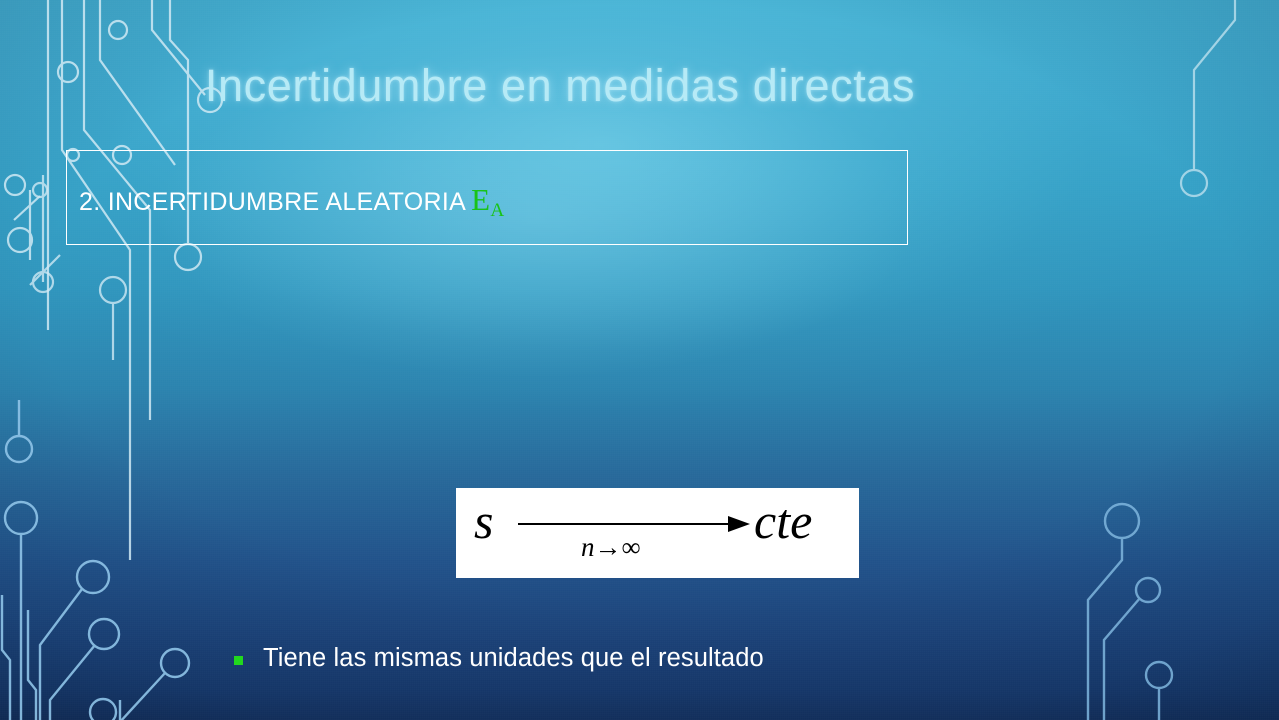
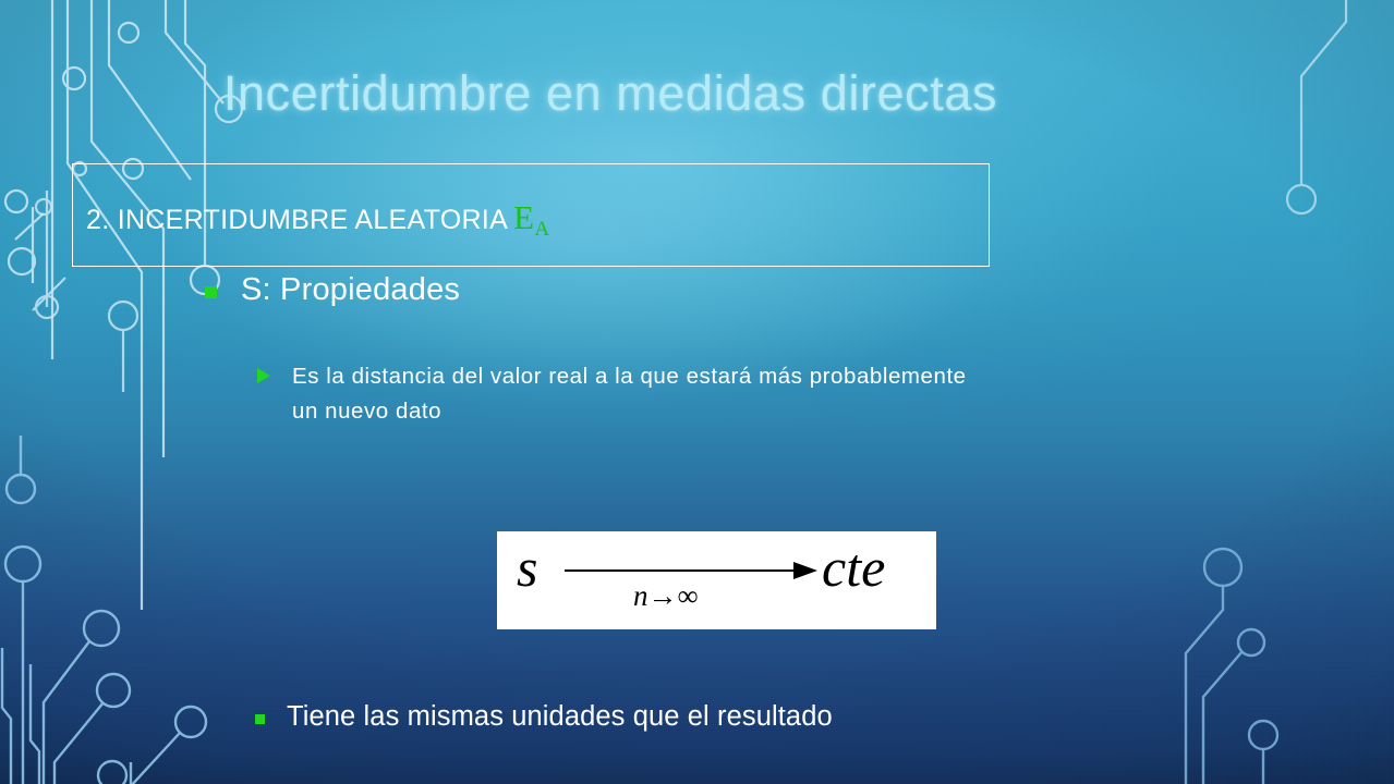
  Incertidumbre en medidas directas
  2. INCERTIDUMBRE ALEATORIA EA
+ S: Propiedades
+ Es la distancia del valor real a la que estará más probablemente un nuevo dato
  s
  n→∞
  cte
  Tiene las mismas unidades que el resultado
